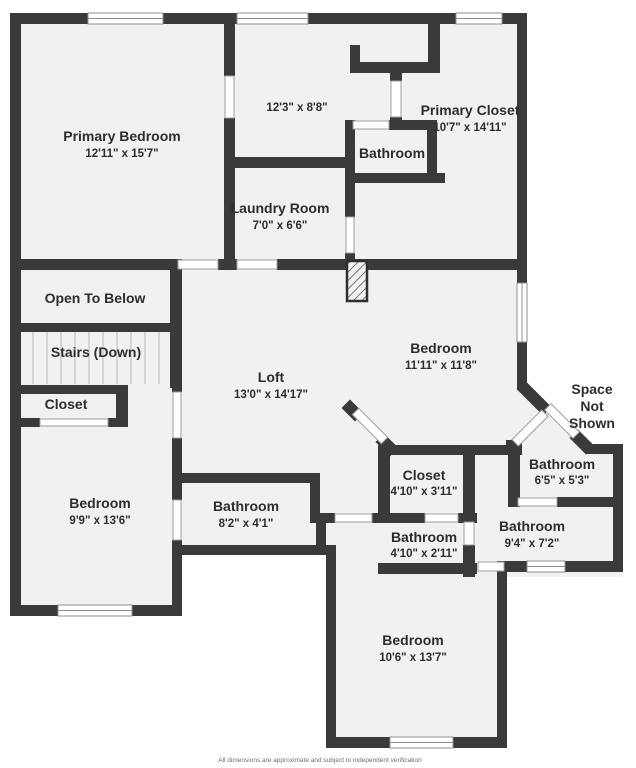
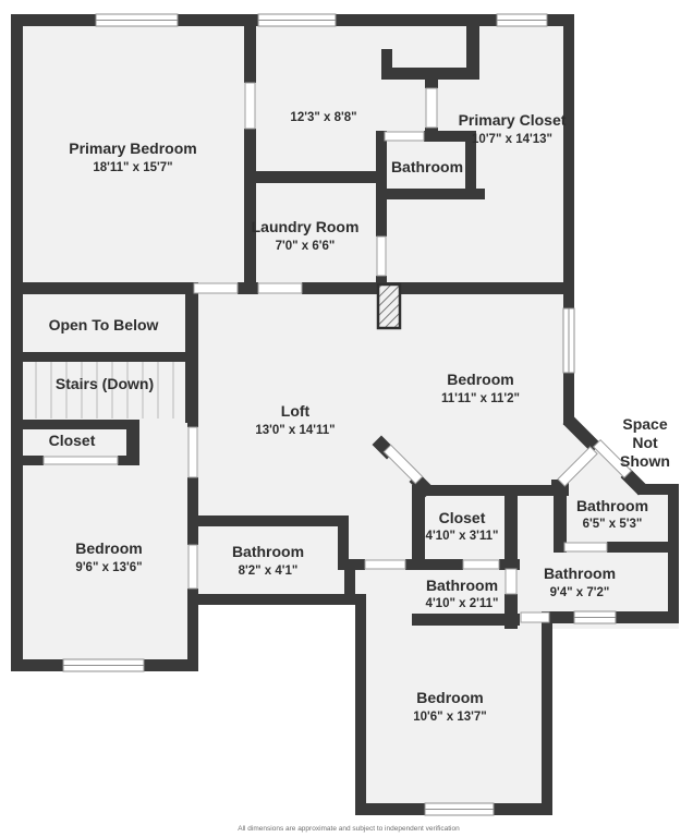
  Primary Bedroom
- 12'11" x 15'7"
+ 18'11" x 15'7"
  12'3" x 8'8"
  Bathroom
  Primary Closet
- 10'7" x 14'11"
+ 10'7" x 14'13"
  Laundry Room
  7'0" x 6'6"
  Open To Below
  Stairs (Down)
  Closet
  Loft
- 13'0" x 14'17"
+ 13'0" x 14'11"
  Bedroom
- 11'11" x 11'8"
+ 11'11" x 11'2"
  Space
  Not
  Shown
  Bedroom
- 9'9" x 13'6"
+ 9'6" x 13'6"
  Bathroom
  8'2" x 4'1"
  Closet
  4'10" x 3'11"
  Bathroom
  4'10" x 2'11"
  Bathroom
  6'5" x 5'3"
  Bathroom
  9'4" x 7'2"
  Bedroom
  10'6" x 13'7"
